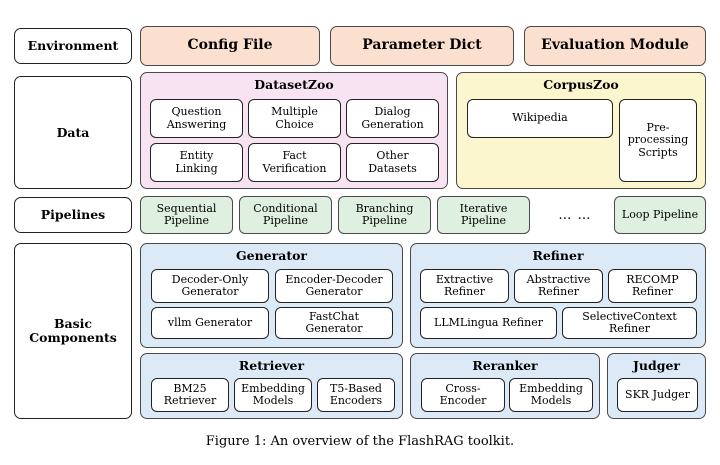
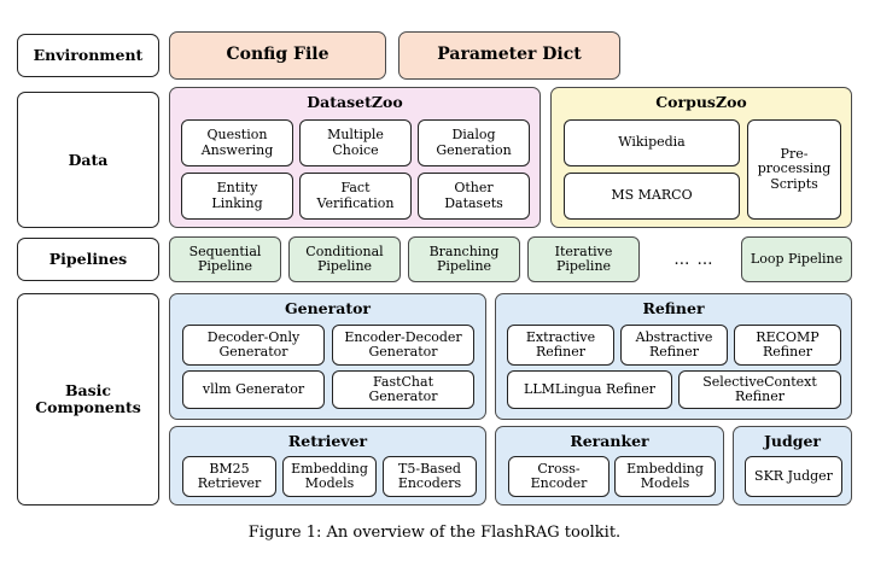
  Environment
  Config File
  Parameter Dict
- Evaluation Module
  Data
  DatasetZoo
  Question
  Answering
  Multiple
  Choice
  Dialog
  Generation
  Entity
  Linking
  Fact
  Verification
  Other
  Datasets
  CorpusZoo
  Wikipedia
+ MS MARCO
  Pre-
  processing
  Scripts
  Pipelines
  Sequential
  Pipeline
  Conditional
  Pipeline
  Branching
  Pipeline
  Iterative
  Pipeline
  … …
  Loop Pipeline
  Basic
  Components
  Generator
  Decoder-Only
  Generator
  Encoder-Decoder
  Generator
  vllm Generator
  FastChat Generator
  Refiner
  Extractive
  Refiner
  Abstractive
  Refiner
  RECOMP
  Refiner
  LLMLingua Refiner
  SelectiveContext
  Refiner
  Retriever
  BM25
  Retriever
  Embedding
  Models
  T5-Based
  Encoders
  Reranker
  Cross-
  Encoder
  Embedding
  Models
  Judger
  SKR Judger
  Figure 1: An overview of the FlashRAG toolkit.
